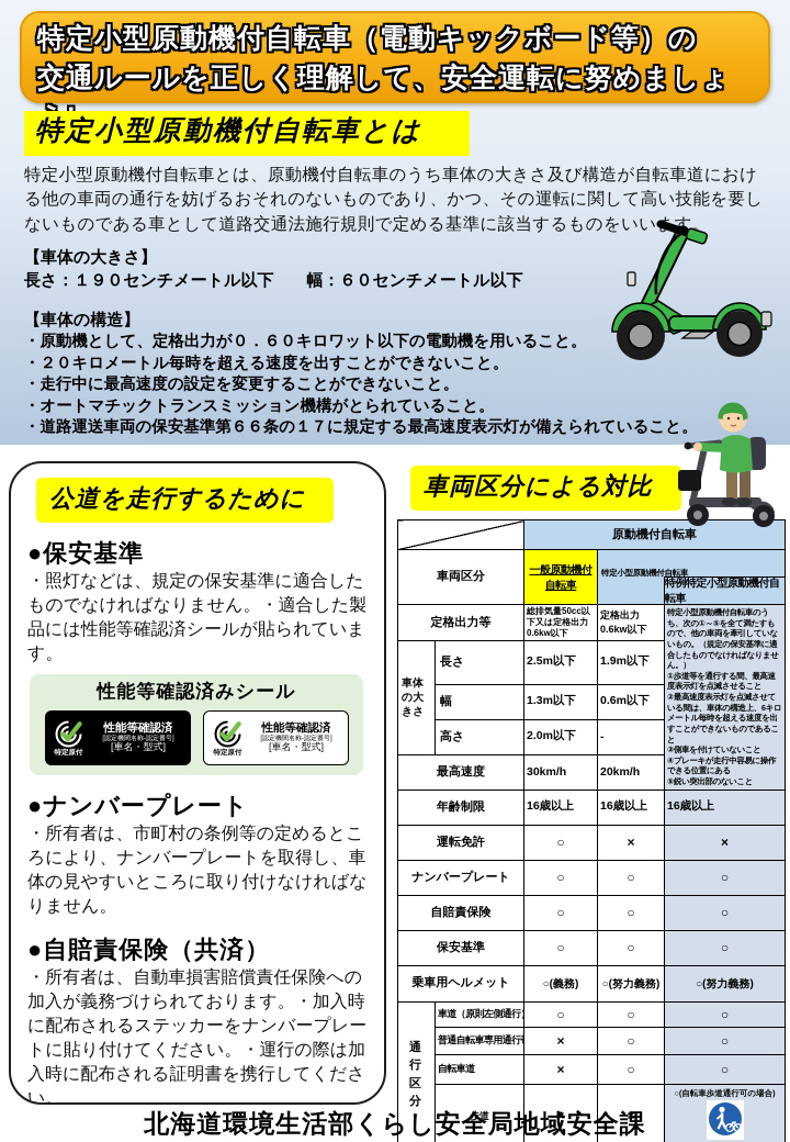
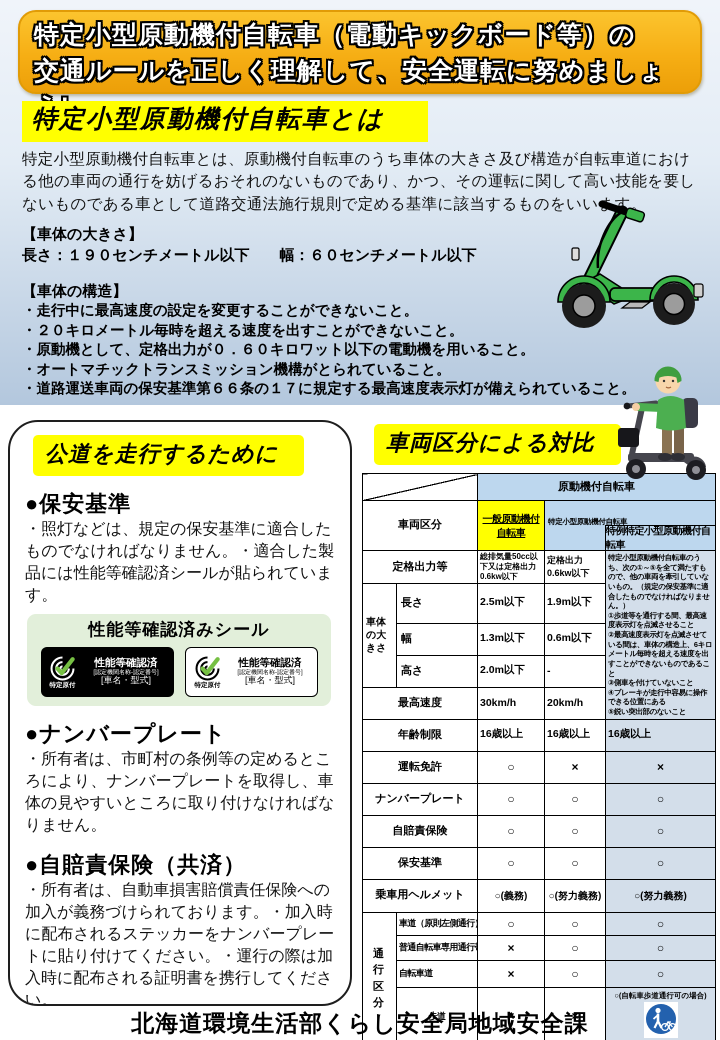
  特定小型原動機付自転車（電動キックボード等）の
  交通ルールを正しく理解して、安全運転に努めましょ
  特定小型原動機付自転車とは
  特定小型原動機付自転車とは、原動機付自転車のうち車体の大きさ及び構造が自転車道における他の車両の通行を妨げるおそれのないものであり、かつ、その運転に関して高い技能を要しないものである車として道路交通法施行規則で定める基準に該当するものをいいす。
  【車体の大きさ】
  長さ：１９０センチメートル以下 幅：６０センチメートル以下
  【車体の構造】
- ・原動機として、定格出力が０．６０キロワット以下の電動機を用いること。
+ ・走行中に最高速度の設定を変更することができないこと。
  ・２０キロメートル毎時を超える速度を出すことができないこと。
- ・走行中に最高速度の設定を変更することができないこと。
+ ・原動機として、定格出力が０．６０キロワット以下の電動機を用いること。
  ・オートマチックトランスミッション機構がとられていること。
  ・道路運送車両の保安基準第６６条の１７に規定する最高速度表示灯が備えられていること。
  公道を走行するために
  ●保安基準
  ・照灯などは、規定の保安基準に適合したものでなければなりません。・適合した製品には性能等確認済シールが貼られています。
  性能等確認済みシール
  性能等確認済
  [車名・型式]
  性能等確認済
  [車名・型式]
  ●ナンバープレート
  ・所有者は、市町村の条例等の定めるところにより、ナンバープレートを取得し、車体の見やすいところに取り付けなければなりません。
  ●自賠責保険（共済）
  ・所有者は、自動車損害賠償責任保険への加入が義務づけられております。・加入時に配布されるステッカーをナンバープレートに貼り付けてください。・運行の際は加入時に配布される証明書を携行してください。
  車両区分による対比
  	原動機付自転車
  車両区分	一般原動機付自転車	特定小型原動機付自転車 特例特定小型原動機付自転車
  定格出力等	総排気量50cc以下又は定格出力0.6kw以下	定格出力0.6kw以下	特定小型原動機付自転車のうち、次の①～⑤を全て満たすもので、他の車両を牽引していないもの。（規定の保安基準に適合したものでなければなりません。） ①歩道等を通行する間、最高速度表示灯を点滅させること ②最高速度表示灯を点滅させている間は、車体の構造上、6キロメートル毎時を超える速度を出すことができないものであること ③側車を付けていないこと ④ブレーキが走行中容易に操作できる位置にある ⑤鋭い突出部のないこと
  車体の大きさ	長さ	2.5m以下	1.9m以下
  幅	1.3m以下	0.6m以下
  高さ	2.0m以下	-
  最高速度	30km/h	20km/h
  年齢制限	16歳以上	16歳以上	16歳以上
  運転免許	○	×	×
  ナンバープレート	○	○	○
  自賠責保険	○	○	○
  保安基準	○	○	○
  乗車用ヘルメット	○(義務)	○(努力義務)	○(努力義務)
  通行区分	車道（原則左側通行	○	○	○
  普通自転車専用通行	×	○	○
  自転車道	×	○	○
  歩道	×	×	○(自転車歩道通行可の場合)
  北海道環境生活部くらし安全局地域安全課
